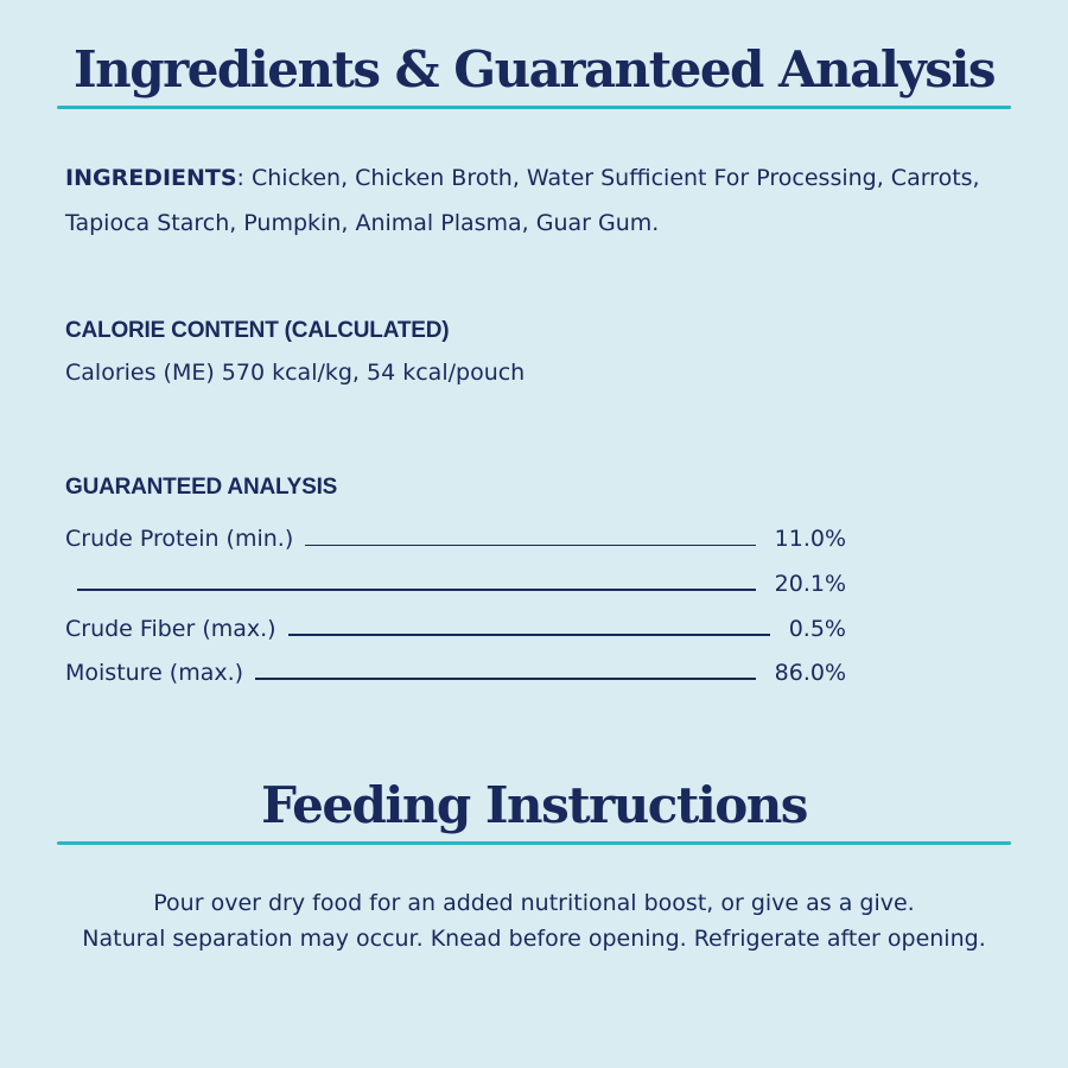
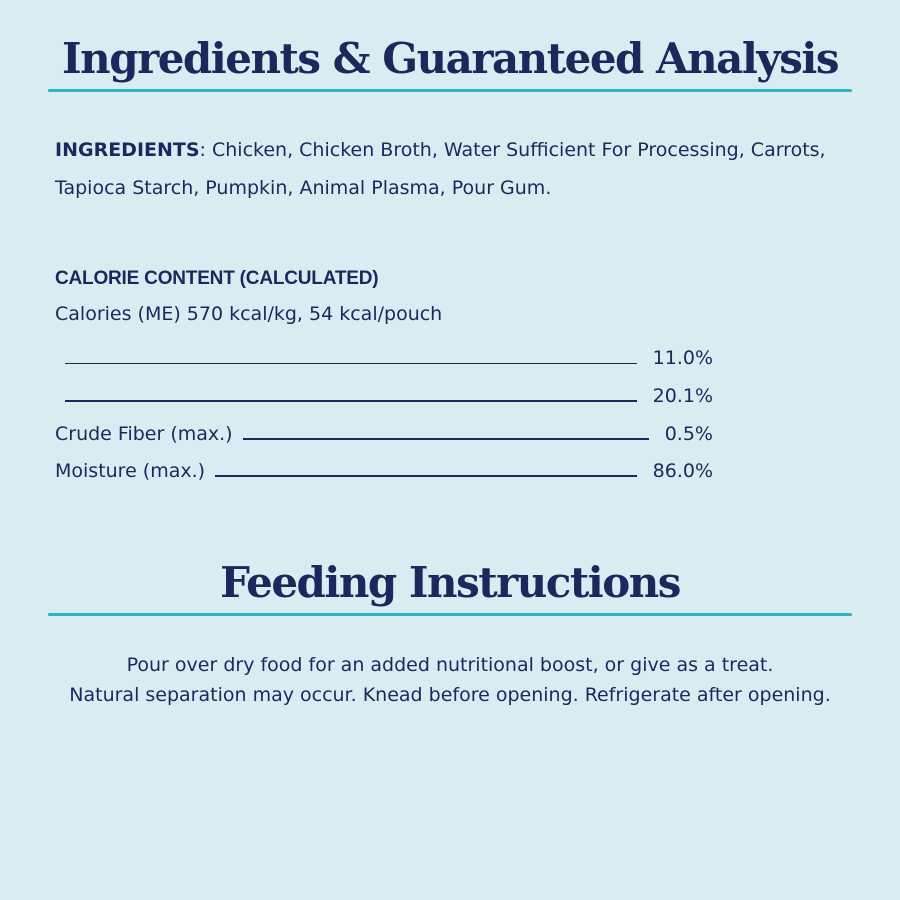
  Ingredients & Guaranteed Analysis
- INGREDIENTS: Chicken, Chicken Broth, Water Sufficient For Processing, Carrots, Tapioca Starch, Pumpkin, Animal Plasma, Guar Gum.
+ INGREDIENTS: Chicken, Chicken Broth, Water Sufficient For Processing, Carrots, Tapioca Starch, Pumpkin, Animal Plasma, Pour Gum.
  CALORIE CONTENT (CALCULATED)
  Calories (ME) 570 kcal/kg, 54 kcal/pouch
- GUARANTEED ANALYSIS
- Crude Protein (min.)
  11.0%
  20.1%
  Crude Fiber (max.)
  0.5%
  Moisture (max.)
  86.0%
  Feeding Instructions
- Pour over dry food for an added nutritional boost, or give as a give.
+ Pour over dry food for an added nutritional boost, or give as a treat.
  Natural separation may occur. Knead before opening. Refrigerate after opening.
